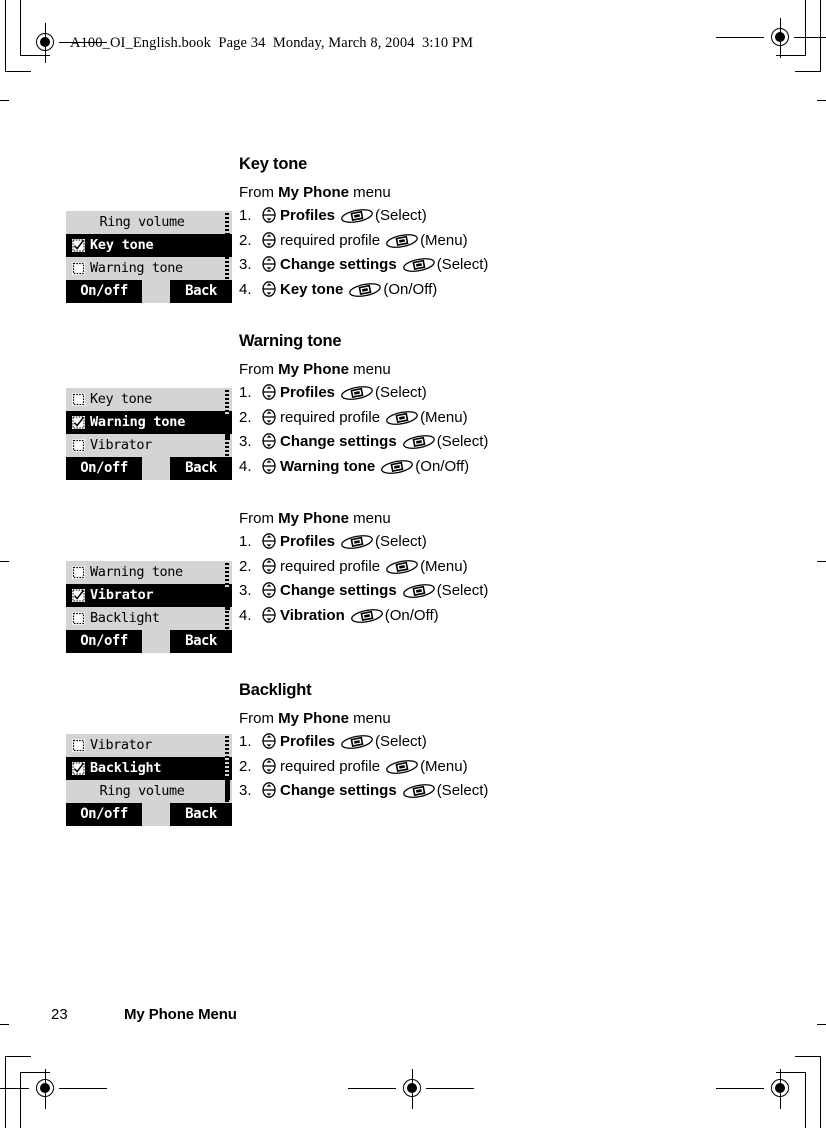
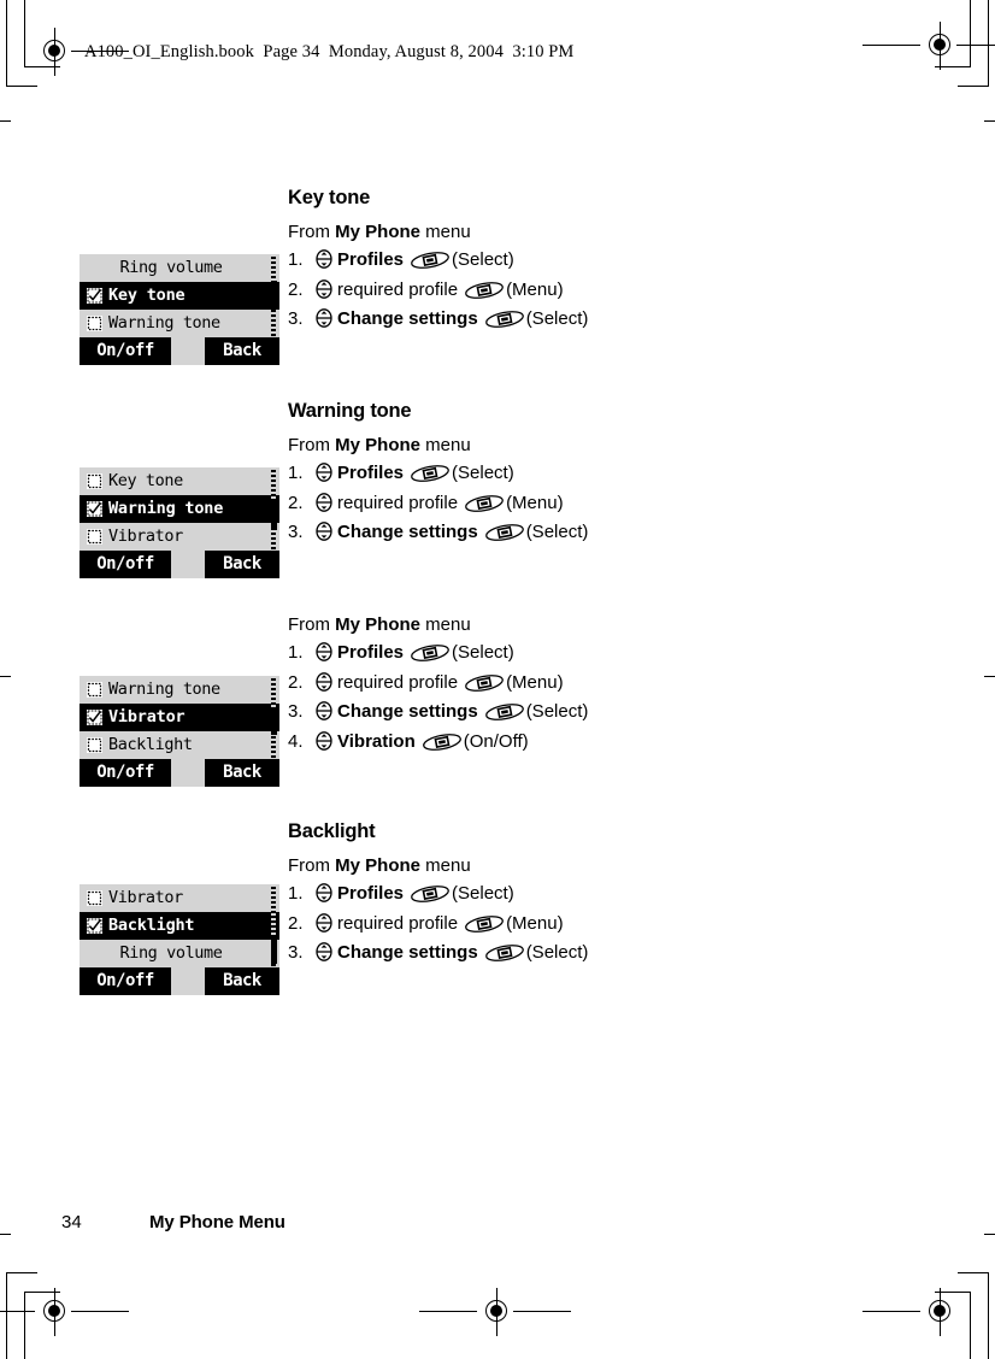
- A100_OI_English.book Page 34 Monday, March 8, 2004 3:10 PM
+ A100_OI_English.book Page 34 Monday, August 8, 2004 3:10 PM
  Ring volume
  Key tone
  Warning tone
  On/off
  Back
  Key tone
  Warning tone
  Vibrator
  On/off
  Back
  Warning tone
  Vibrator
  Backlight
  On/off
  Back
  Vibrator
  Backlight
  Ring volume
  On/off
  Back
  Key tone
  From My Phone menu
  1. Profiles (Select)
  2. required profile (Menu)
  3. Change settings (Select)
- 4. Key tone (On/Off)
  Warning tone
  From My Phone menu
  1. Profiles (Select)
  2. required profile (Menu)
  3. Change settings (Select)
- 4. Warning tone (On/Off)
  From My Phone menu
  1. Profiles (Select)
  2. required profile (Menu)
  3. Change settings (Select)
  4. Vibration (On/Off)
  Backlight
  From My Phone menu
  1. Profiles (Select)
  2. required profile (Menu)
  3. Change settings (Select)
- 23
+ 34
  My Phone Menu
